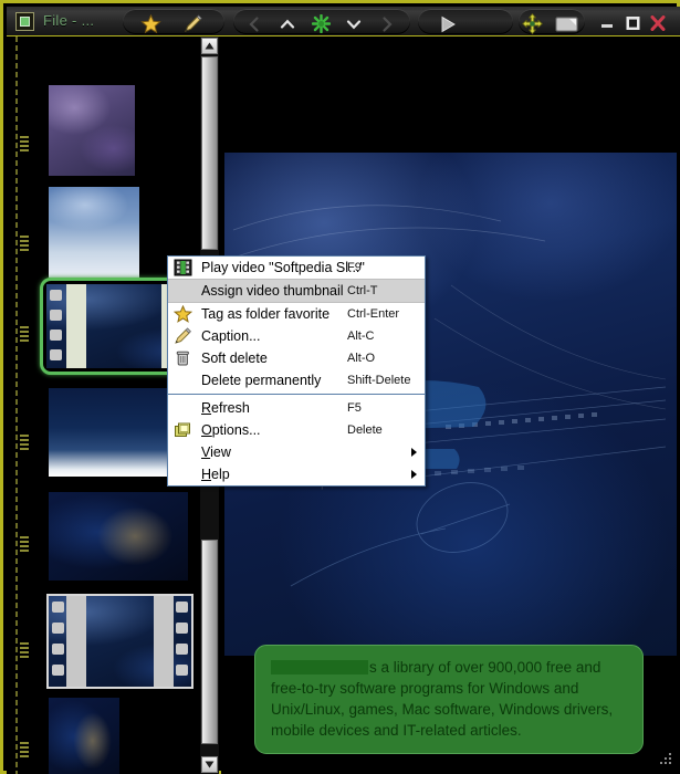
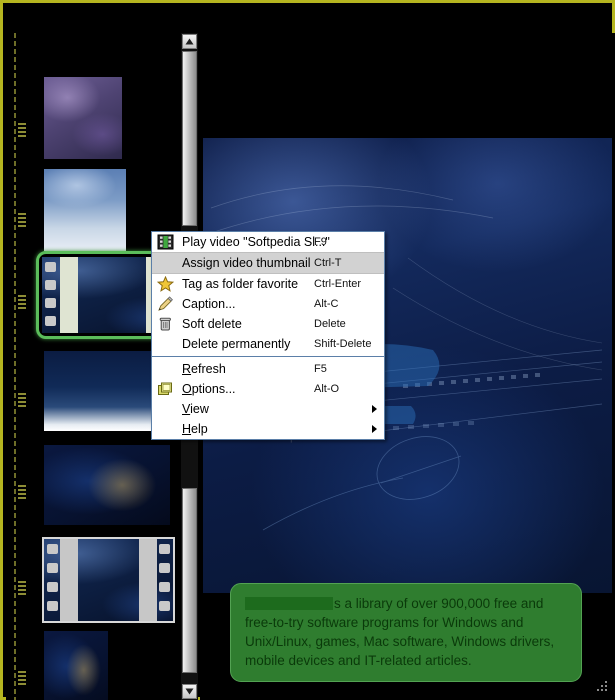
- File - ...
  s a library of over 900,000 free and free-to-try software programs for Windows and Unix/Linux, games, Mac software, Windows drivers, mobile devices and IT-related articles.
  Play video "Softpedia Sl..."
  F9
  Assign video thumbnail
  Ctrl-T
  Tag as folder favorite
  Ctrl-Enter
  Caption...
  Alt-C
  Soft delete
- Alt-O
+ Delete
  Delete permanently
  Shift-Delete
  Refresh
  F5
  Options...
- Delete
+ Alt-O
  View
  Help
